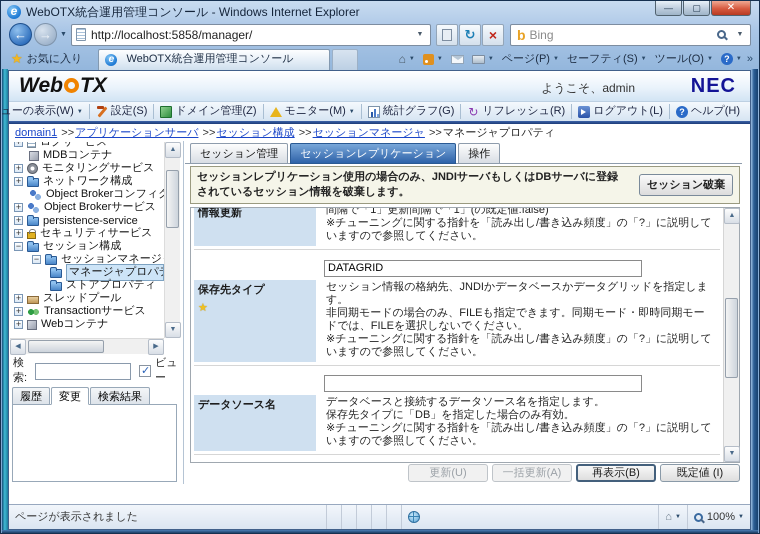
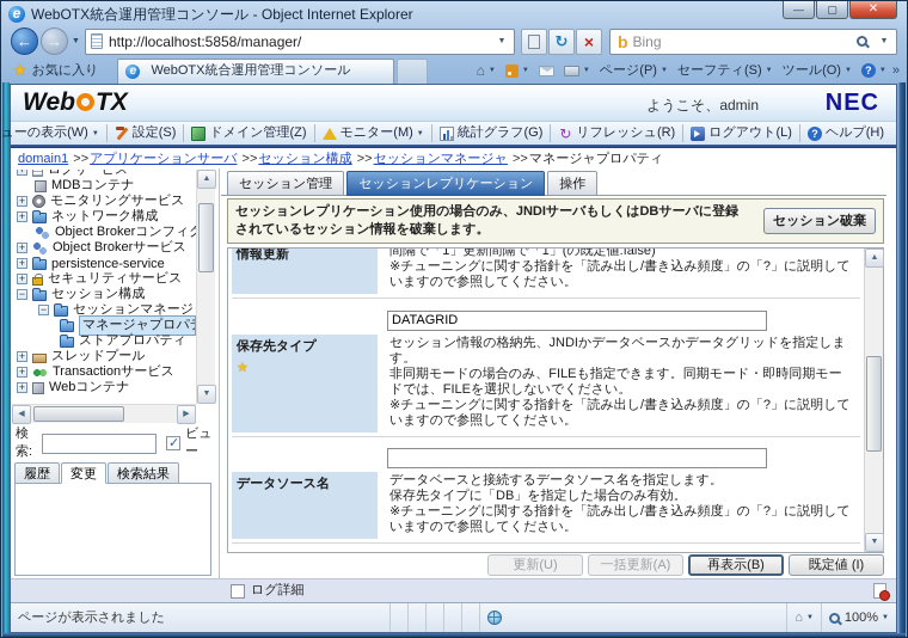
  e
- WebOTX統合運用管理コンソール - Windows Internet Explorer
+ WebOTX統合運用管理コンソール - Object Internet Explorer
  —
  ▢
  ✕
  ←
  →
  http://localhost:5858/manager/
  ↻
  ×
  b
  Bing
  ★
  お気に入り
  e
  WebOTX統合運用管理コンソール
  ⌂
  ページ(P)
  セーフティ(S)
  ツール(O)
  ?
  »
  Web TX
  ようこそ、admin
  NEC
  ューの表示(W)
  設定(S)
  ドメイン管理(Z)
  モニター(M)
  統計グラフ(G)
  ↻
  リフレッシュ(R)
  ログアウト(L)
  ?
  ヘルプ(H)
  domain1 >>アプリケーションサーバ >>セッション構成 >>セッションマネージャ >>マネージャプロパティ
  +
  ログサービス
  MDBコンテナ
  +
  モニタリングサービス
  +
  ネットワーク構成
  Object Brokerコンフィ
  +
  Object Brokerサービス
  +
  persistence-service
  +
  セキュリティサービス
  −
  セッション構成
  −
  セッションマネージ
  マネージャプロパ
  ストアプロパティ
  +
  スレッドプール
  +
  Transactionサービス
  +
  Webコンテナ
  検索:
  ビュー
  履歴
  変更
  検索結果
  セッション管理
  セッションレプリケーション
  操作
  セッションレプリケーション使用の場合のみ、JNDIサーバもしくはDBサーバに登録されているセッション情報を破棄します。
  セッション破棄
  情報更新
  間隔で「1」更新間隔で「1」(の既定値:false)
  ※チューニングに関する指針を「読み出し/書き込み頻度」の「?」に説明していますので参照してください。
  DATAGRID
  保存先タイプ
  ★
  セッション情報の格納先、JNDIかデータベースかデータグリッドを指定します。
  非同期モードの場合のみ、FILEも指定できます。同期モード・即時同期モードでは、FILEを選択しないでください。
  ※チューニングに関する指針を「読み出し/書き込み頻度」の「?」に説明していますので参照してください。
  データソース名
  データベースと接続するデータソース名を指定します。
  保存先タイプに「DB」を指定した場合のみ有効。
  ※チューニングに関する指針を「読み出し/書き込み頻度」の「?」に説明していますので参照してください。
  更新(U)
  一括更新(A)
  再表示(B)
  既定値 (I)
+ ログ詳細
  ページが表示されました
  ⌂
  100%
